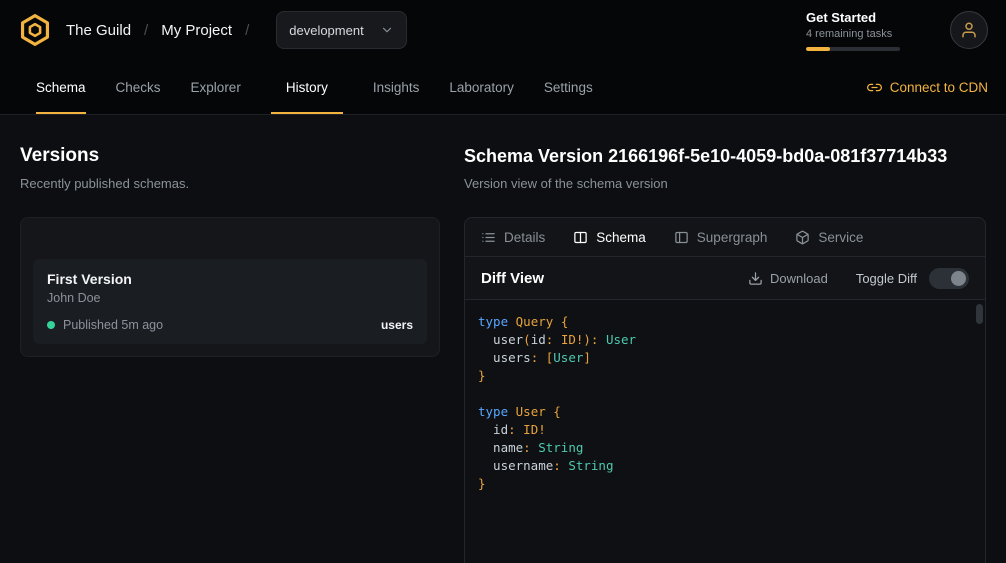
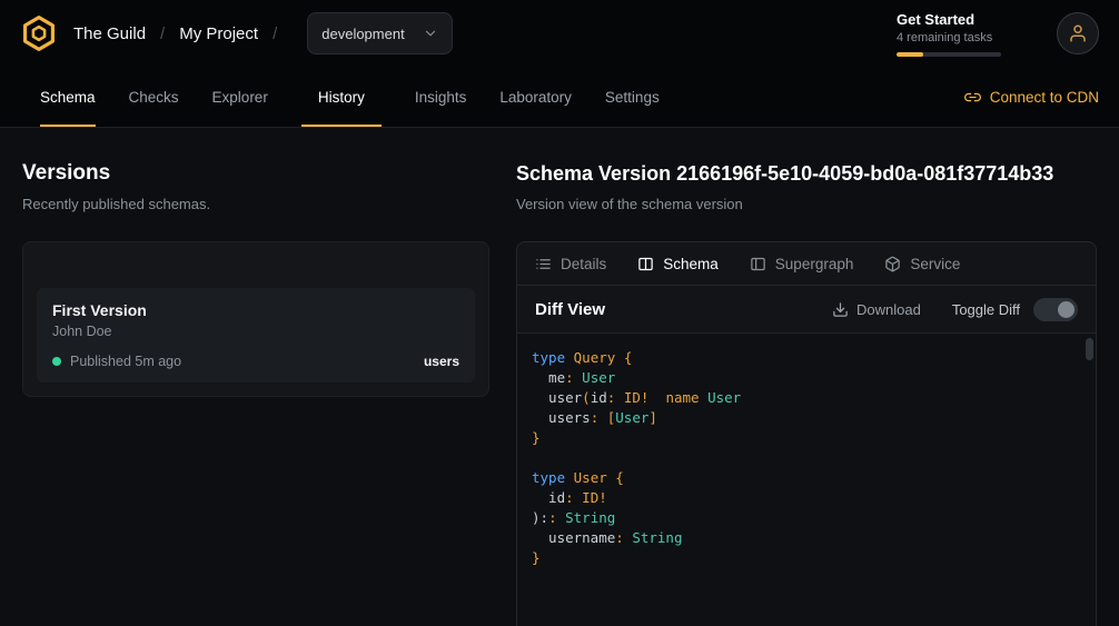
  The Guild
  /
  My Project
  /
  development
  Get Started
  4 remaining tasks
  Schema
  Checks
  Explorer
  History
  Insights
  Laboratory
  Settings
  Connect to CDN
  Versions
  Recently published schemas.
  First Version
  John Doe
  Published 5m ago
  users
  Schema Version 2166196f-5e10-4059-bd0a-081f37714b33
  Version view of the schema version
  Details
  Schema
  Supergraph
  Service
  Diff View
  Download
  Toggle Diff
  type Query {
+ me: User
- user(id: ID!): User
+ user(id: ID! name User
  users: [User]
  }
  type User {
  id: ID!
- name: String
+ ):: String
  username: String
  }
